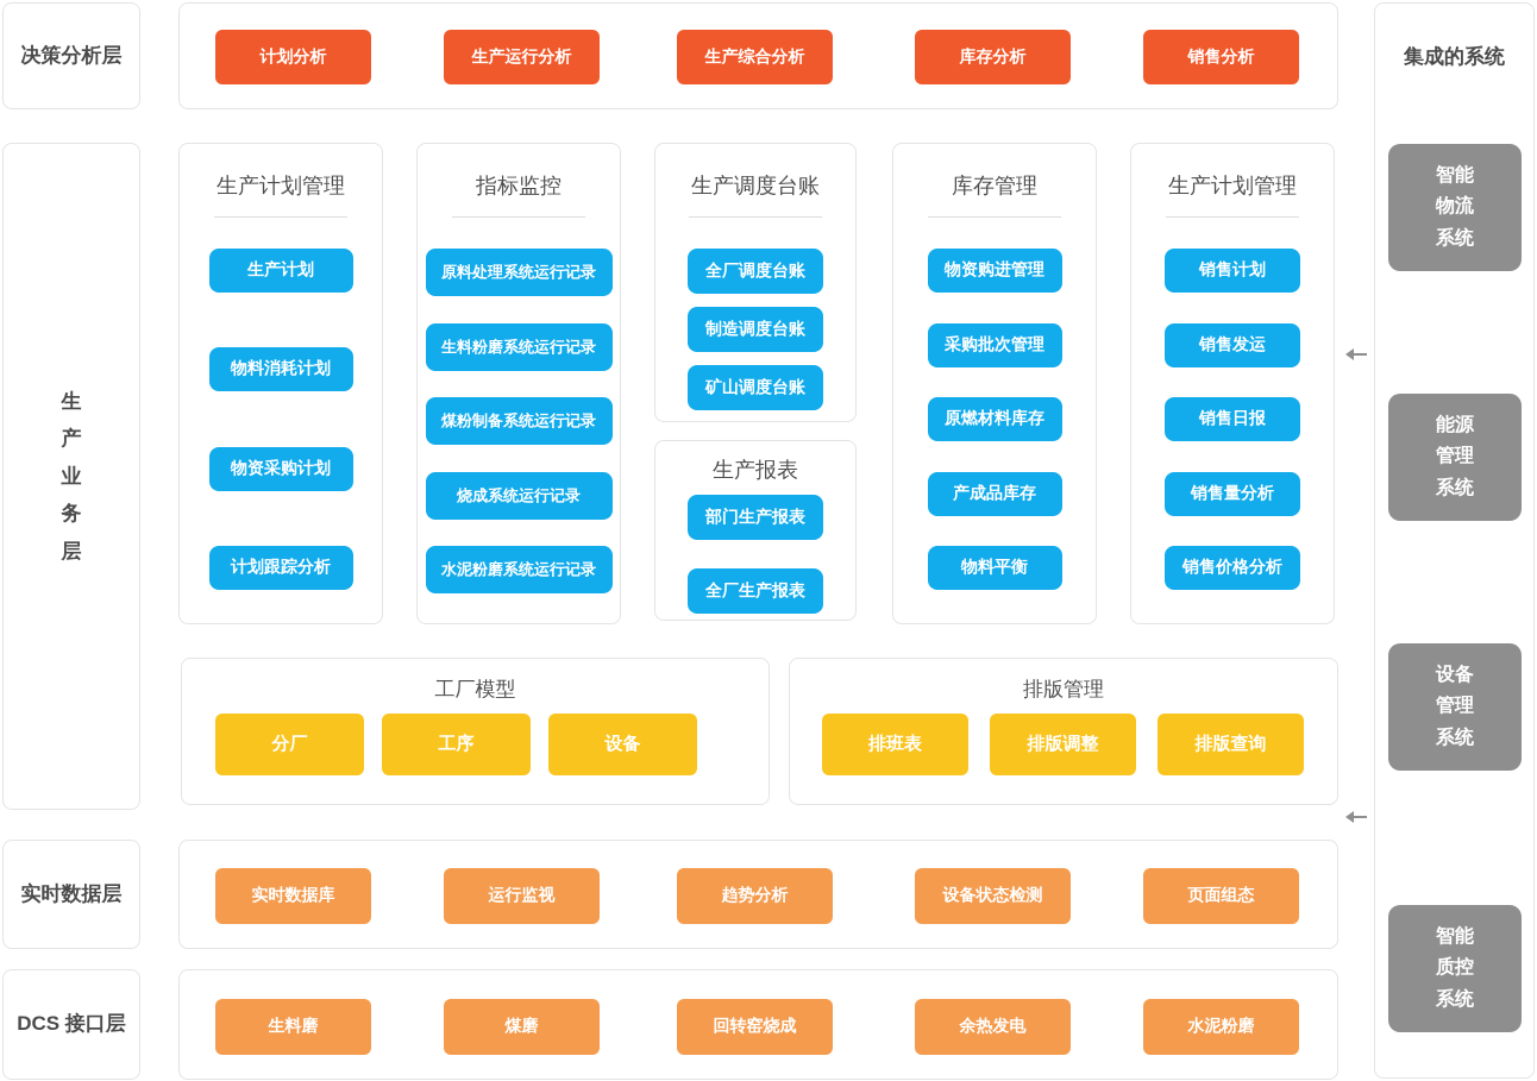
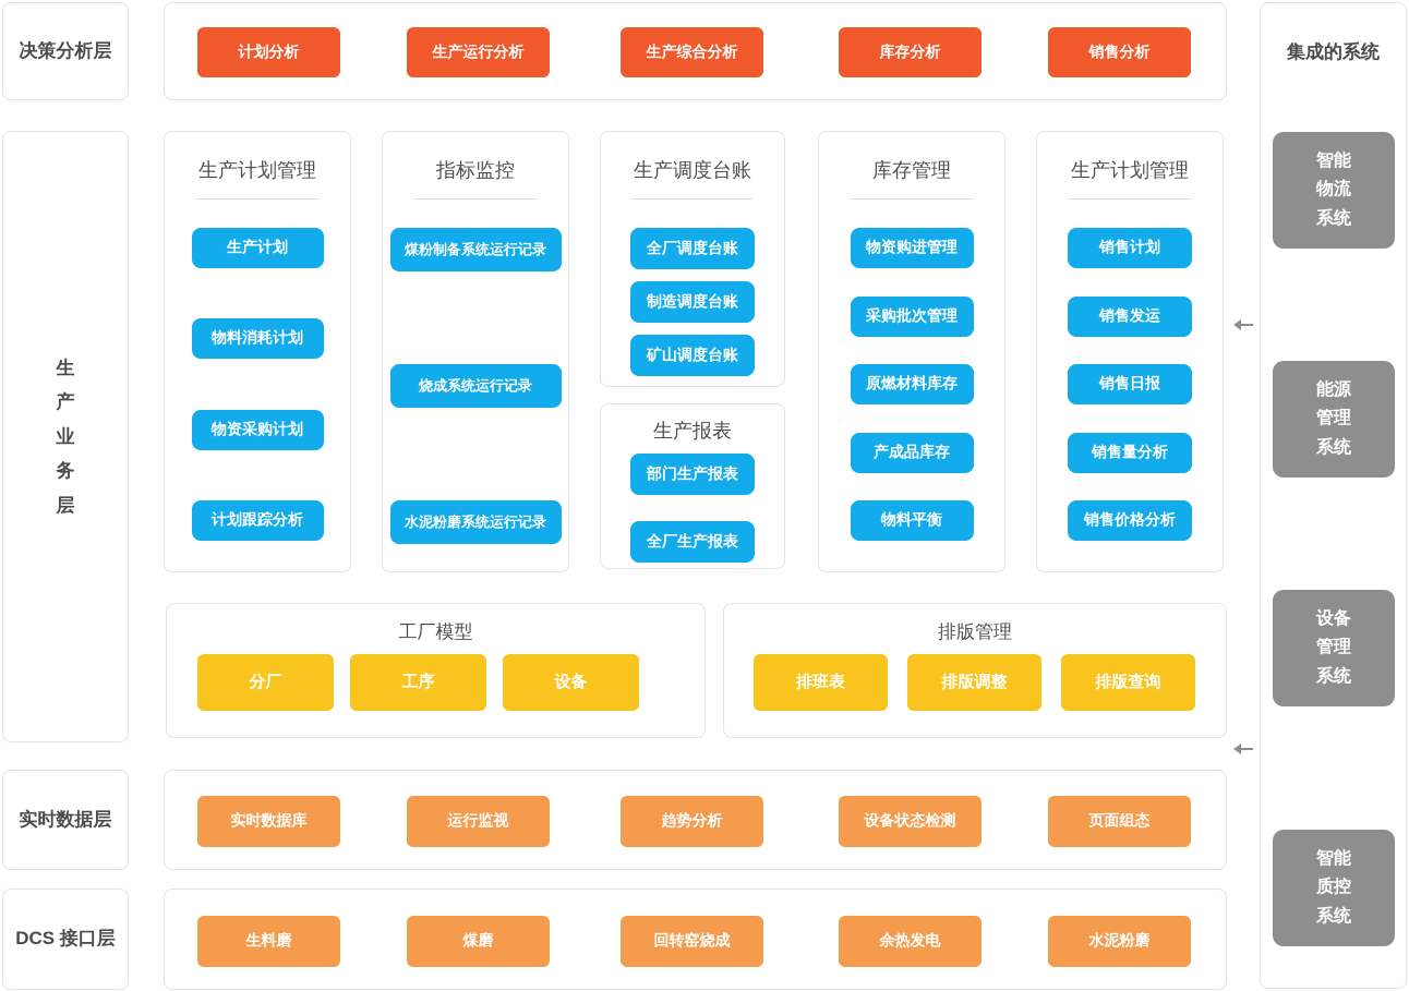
  决策分析层
  生
  产
  业
  务
  层
  实时数据层
  DCS 接口层
  计划分析
  生产运行分析
  生产综合分析
  库存分析
  销售分析
  生产计划管理
  生产计划
  物料消耗计划
  物资采购计划
  计划跟踪分析
  指标监控
- 原料处理系统运行记录
- 生料粉磨系统运行记录
  煤粉制备系统运行记录
  烧成系统运行记录
  水泥粉磨系统运行记录
  生产调度台账
  全厂调度台账
  制造调度台账
  矿山调度台账
  生产报表
  部门生产报表
  全厂生产报表
  库存管理
  物资购进管理
  采购批次管理
  原燃材料库存
  产成品库存
  物料平衡
  生产计划管理
  销售计划
  销售发运
  销售日报
  销售量分析
  销售价格分析
  工厂模型
  分厂
  工序
  设备
  排版管理
  排班表
  排版调整
  排版查询
  实时数据库
  运行监视
  趋势分析
  设备状态检测
  页面组态
  生料磨
  煤磨
  回转窑烧成
  余热发电
  水泥粉磨
  集成的系统
  智能
  物流
  系统
  能源
  管理
  系统
  设备
  管理
  系统
  智能
  质控
  系统
